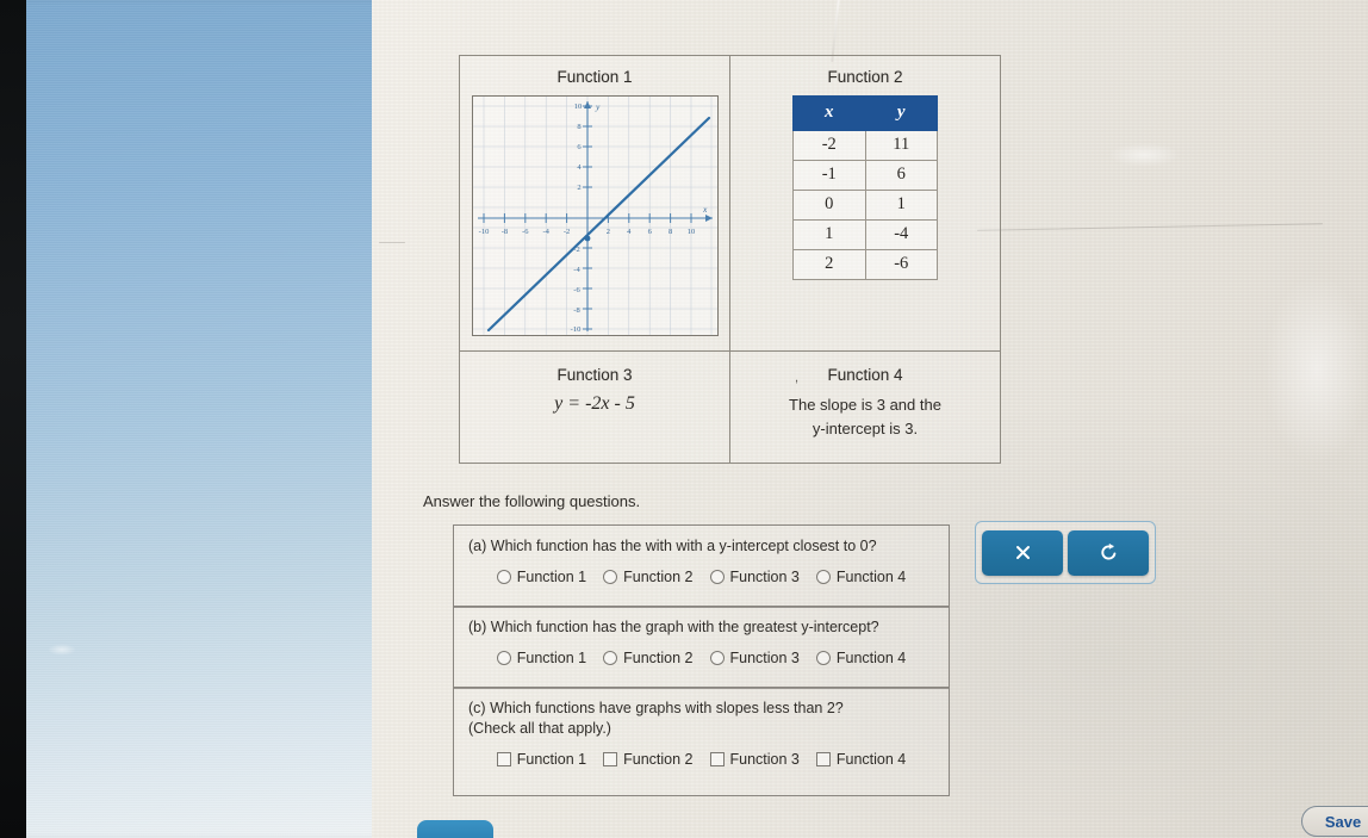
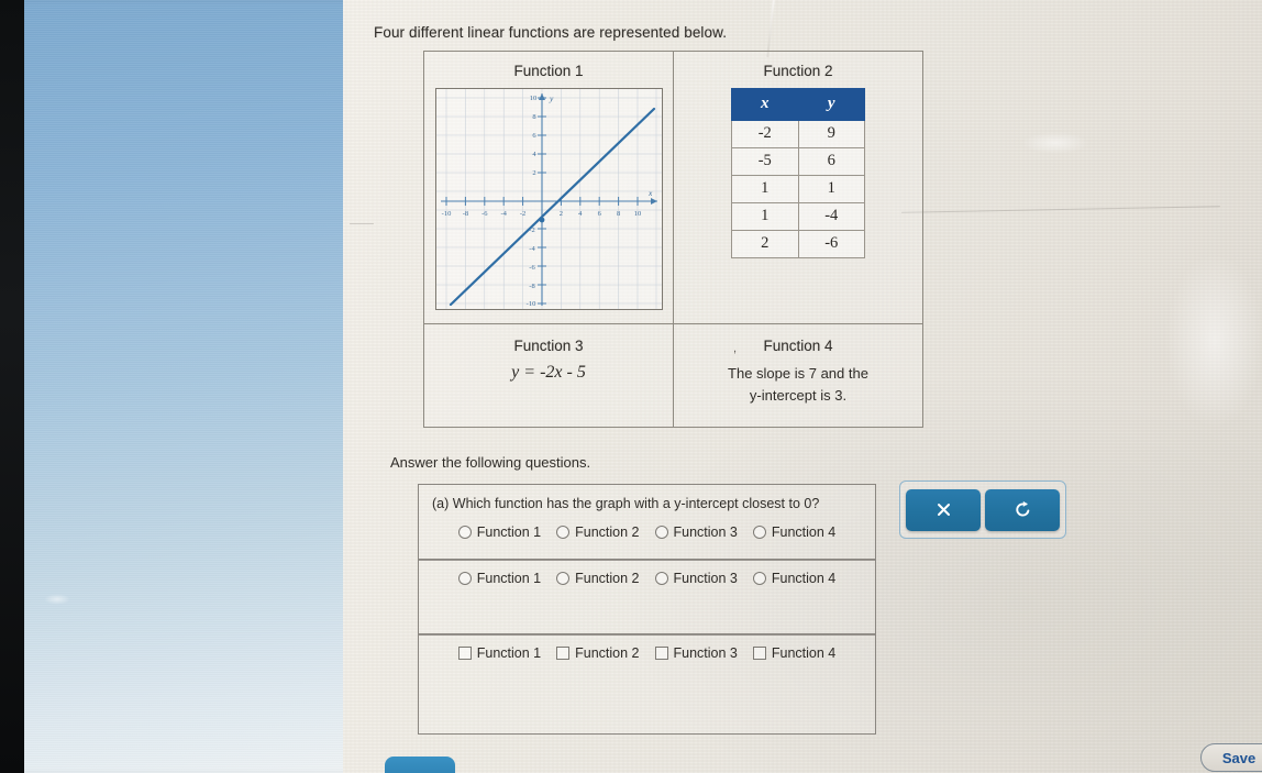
+ Four different linear functions are represented below.
  x	y
- -2	11
+ -2	9
- -1	6
+ -5	6
- 0	1
+ 1	1
  1	-4
  2	-6
- Function 3 y = -2x - 5	Function 4 The slope is 3 and the y-intercept is 3.
+ Function 3 y = -2x - 5	Function 4 The slope is 7 and the y-intercept is 3.
  Answer the following questions.
  ,
- (a) Which function has the with with a y-intercept closest to 0?
+ (a) Which function has the graph with a y-intercept closest to 0?
  Function 1
  Function 2
  Function 3
  Function 4
- (b) Which function has the graph with the greatest y-intercept?
  Function 1
  Function 2
  Function 3
  Function 4
- (c) Which functions have graphs with slopes less than 2?
- (Check all that apply.)
  Function 1
  Function 2
  Function 3
  Function 4
  Save
